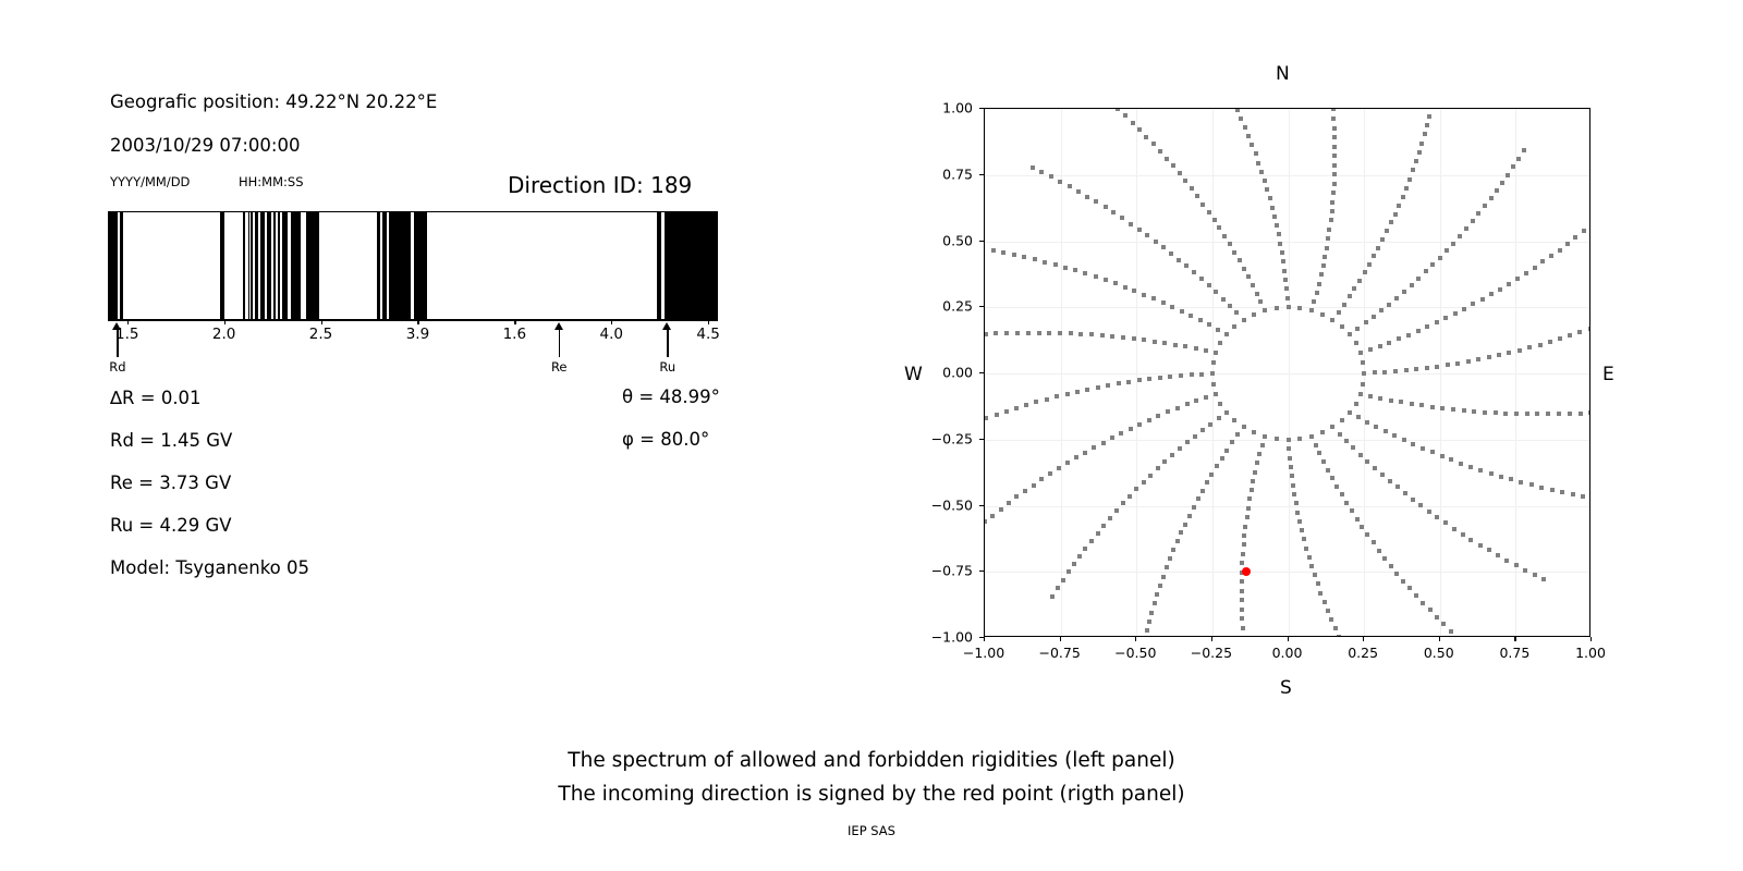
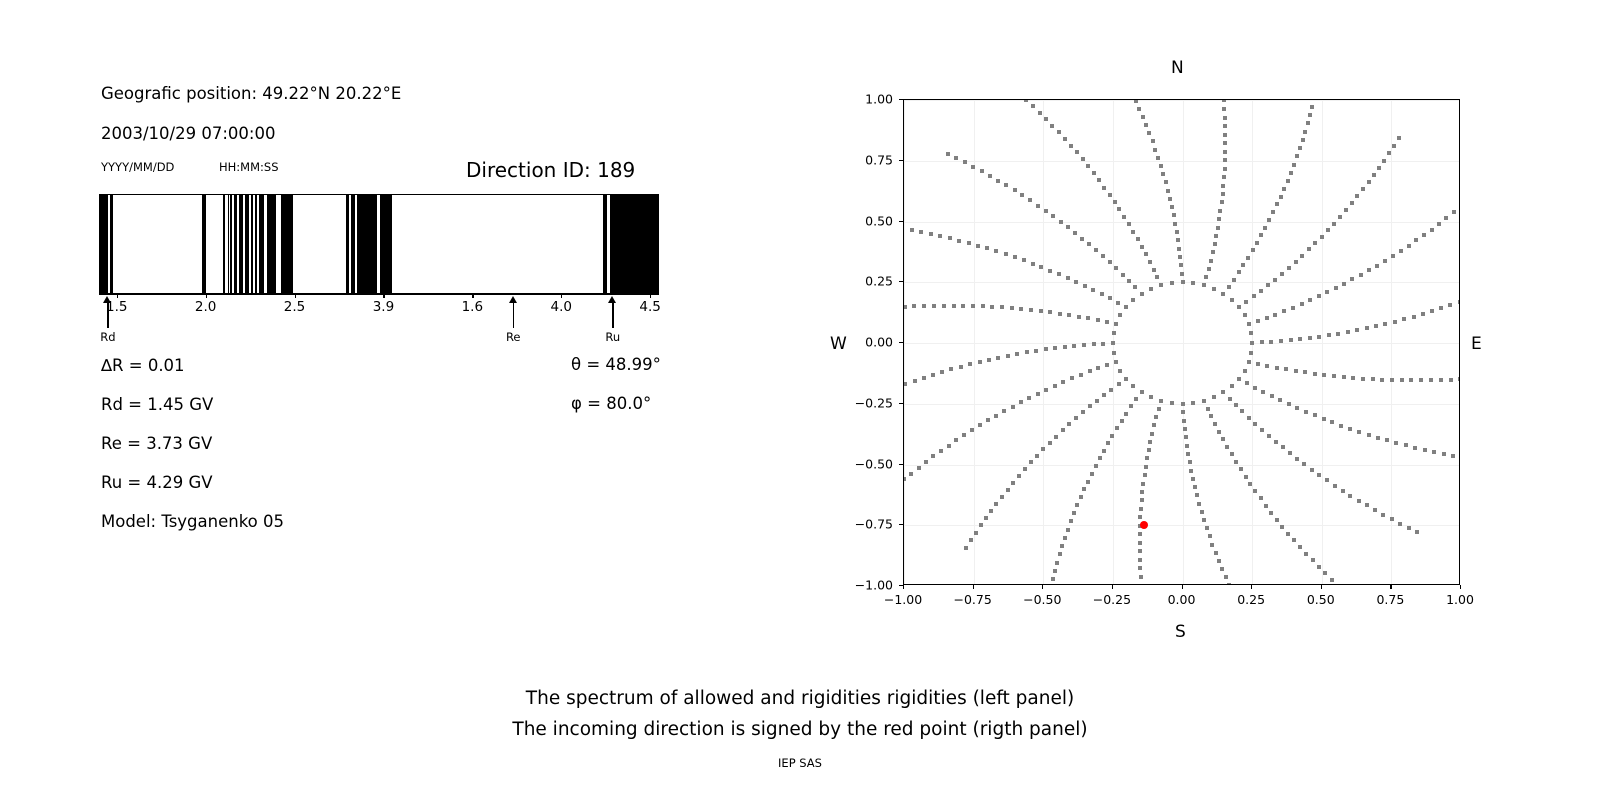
  Geografic position: 49.22°N 20.22°E
  2003/10/29 07:00:00
  YYYY/MM/DD
  HH:MM:SS
  Direction ID: 189
  1.5
  2.0
  2.5
  3.9
  1.6
  4.0
  4.5
  Rd
  Re
  Ru
  ∆R = 0.01
  Rd = 1.45 GV
  Re = 3.73 GV
  Ru = 4.29 GV
  Model: Tsyganenko 05
  θ = 48.99°
  φ = 80.0°
  N
  S
  E
  W
  −1.00
  −0.75
  −0.50
  −0.25
  0.00
  0.25
  0.50
  0.75
  1.00
  −1.00
  −0.75
  −0.50
  −0.25
  0.00
  0.25
  0.50
  0.75
  1.00
- The spectrum of allowed and forbidden rigidities (left panel)
+ The spectrum of allowed and rigidities rigidities (left panel)
  The incoming direction is signed by the red point (rigth panel)
  IEP SAS
